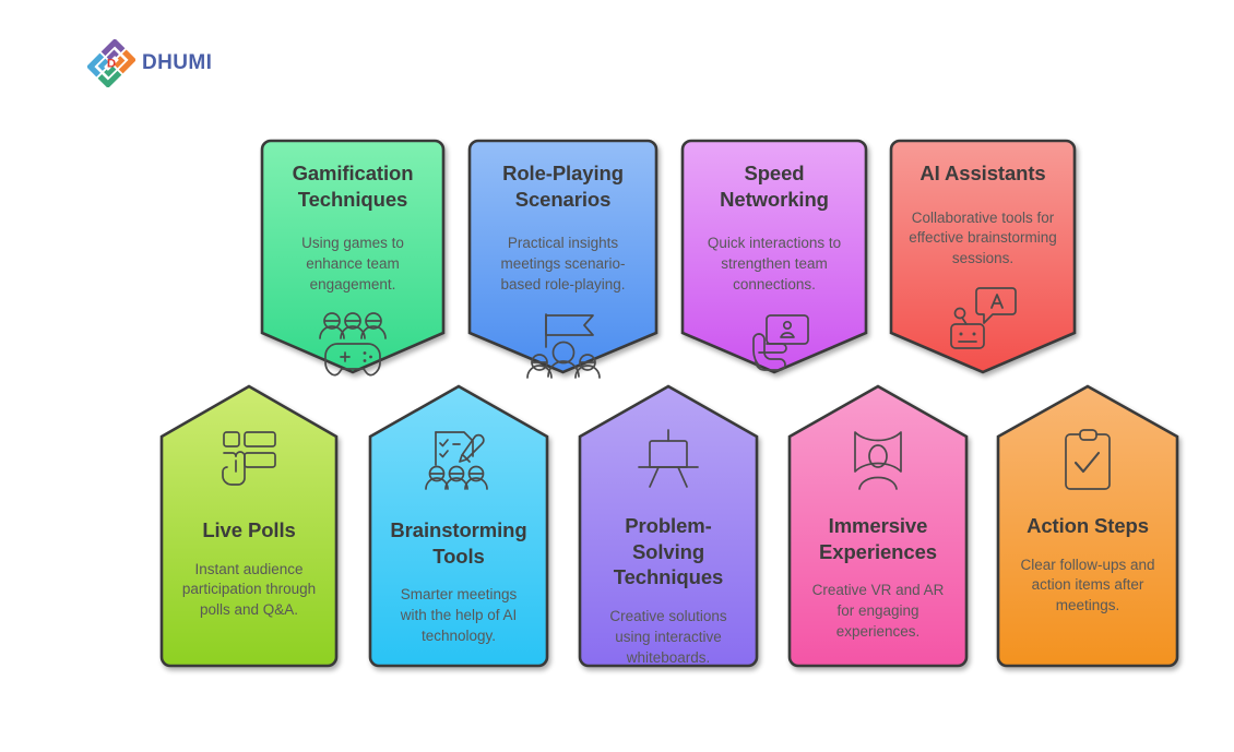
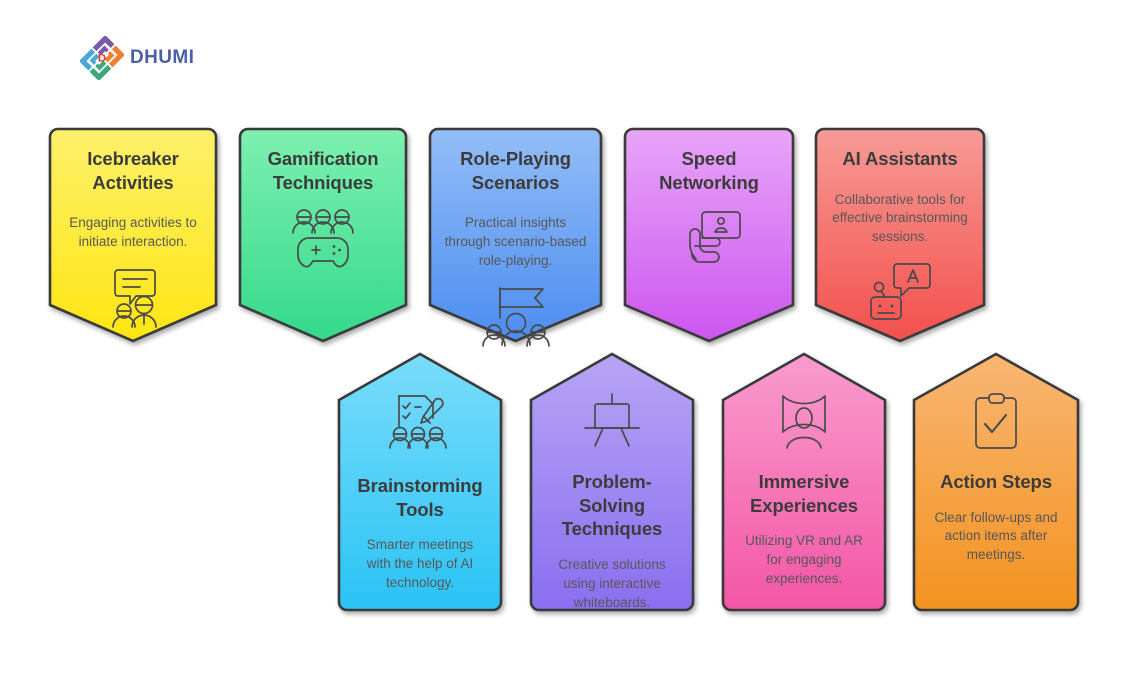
  D
  DHUMI
+ Icebreaker Activities
+ Engaging activities to initiate interaction.
  Gamification Techniques
- Using games to enhance team engagement.
  Role-Playing Scenarios
- Practical insights meetings scenario-based role-playing.
+ Practical insights through scenario-based role-playing.
  Speed Networking
- Quick interactions to strengthen team connections.
  AI Assistants
  Collaborative tools for effective brainstorming sessions.
- Live Polls
- Instant audience participation through polls and Q&A.
  Brainstorming Tools
  Smarter meetings with the help of AI technology.
  Problem-Solving Techniques
  Creative solutions using interactive whiteboards.
  Immersive Experiences
- Creative VR and AR for engaging experiences.
+ Utilizing VR and AR for engaging experiences.
  Action Steps
  Clear follow-ups and action items after meetings.
